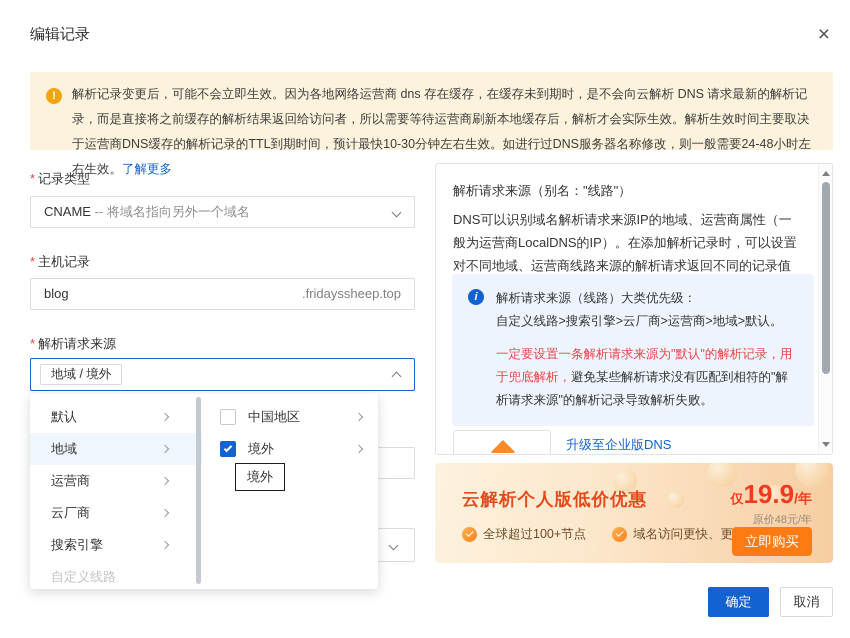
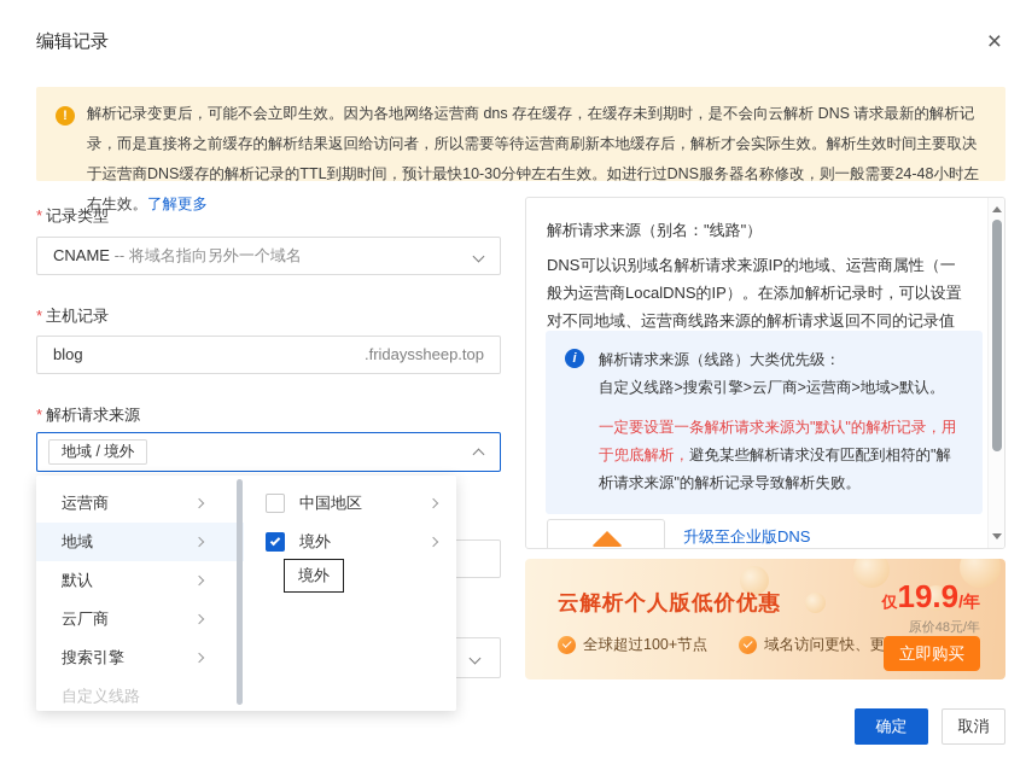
  编辑记录
  ×
  !
  解析记录变更后，可能不会立即生效。因为各地网络运营商 dns 存在缓存，在缓存未到期时，是不会向云解析 DNS 请求最新的解析记录，而是直接将之前缓存的解析结果返回给访问者，所以需要等待运营商刷新本地缓存后，解析才会实际生效。解析生效时间主要取决于运营商DNS缓存的解析记录的TTL到期时间，预计最快10-30分钟左右生效。如进行过DNS服务器名称修改，则一般需要24-48小时左右生效。了解更多
  * 记录类型
  CNAME -- 将域名指向另外一个域名
  * 主机记录
  blog
  .fridayssheep.top
  * 解析请求来源
  地域 / 境外
- 默认
+ 运营商
  地域
- 运营商
+ 默认
  云厂商
  搜索引擎
  自定义线路
  中国地区
  境外
  境外
  解析请求来源（别名："线路"）
  DNS可以识别域名解析请求来源IP的地域、运营商属性（一般为运营商LocalDNS的IP）。在添加解析记录时，可以设置对不同地域、运营商线路来源的解析请求返回不同的记录值
  i
  解析请求来源（线路）大类优先级：
  自定义线路>搜索引擎>云厂商>运营商>地域>默认。
  一定要设置一条解析请求来源为"默认"的解析记录，用于兜底解析，避免某些解析请求没有匹配到相符的"解析请求来源"的解析记录导致解析失败。
  升级至企业版DNS
  云解析个人版低价优惠
  仅19.9/年
  原价48元/年
  全球超过100+节点
  域名访问更快、更
  立即购买
  确定
  取消
